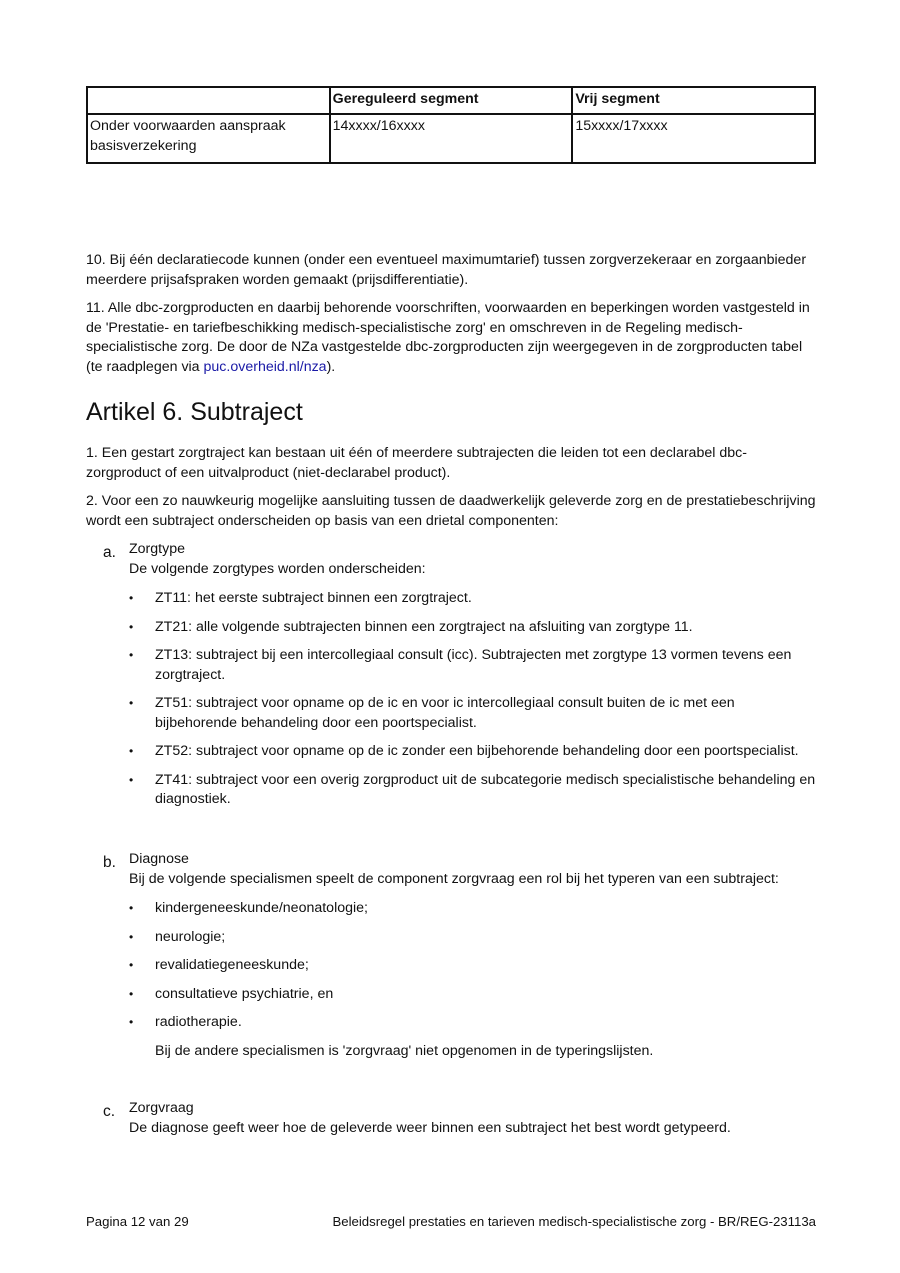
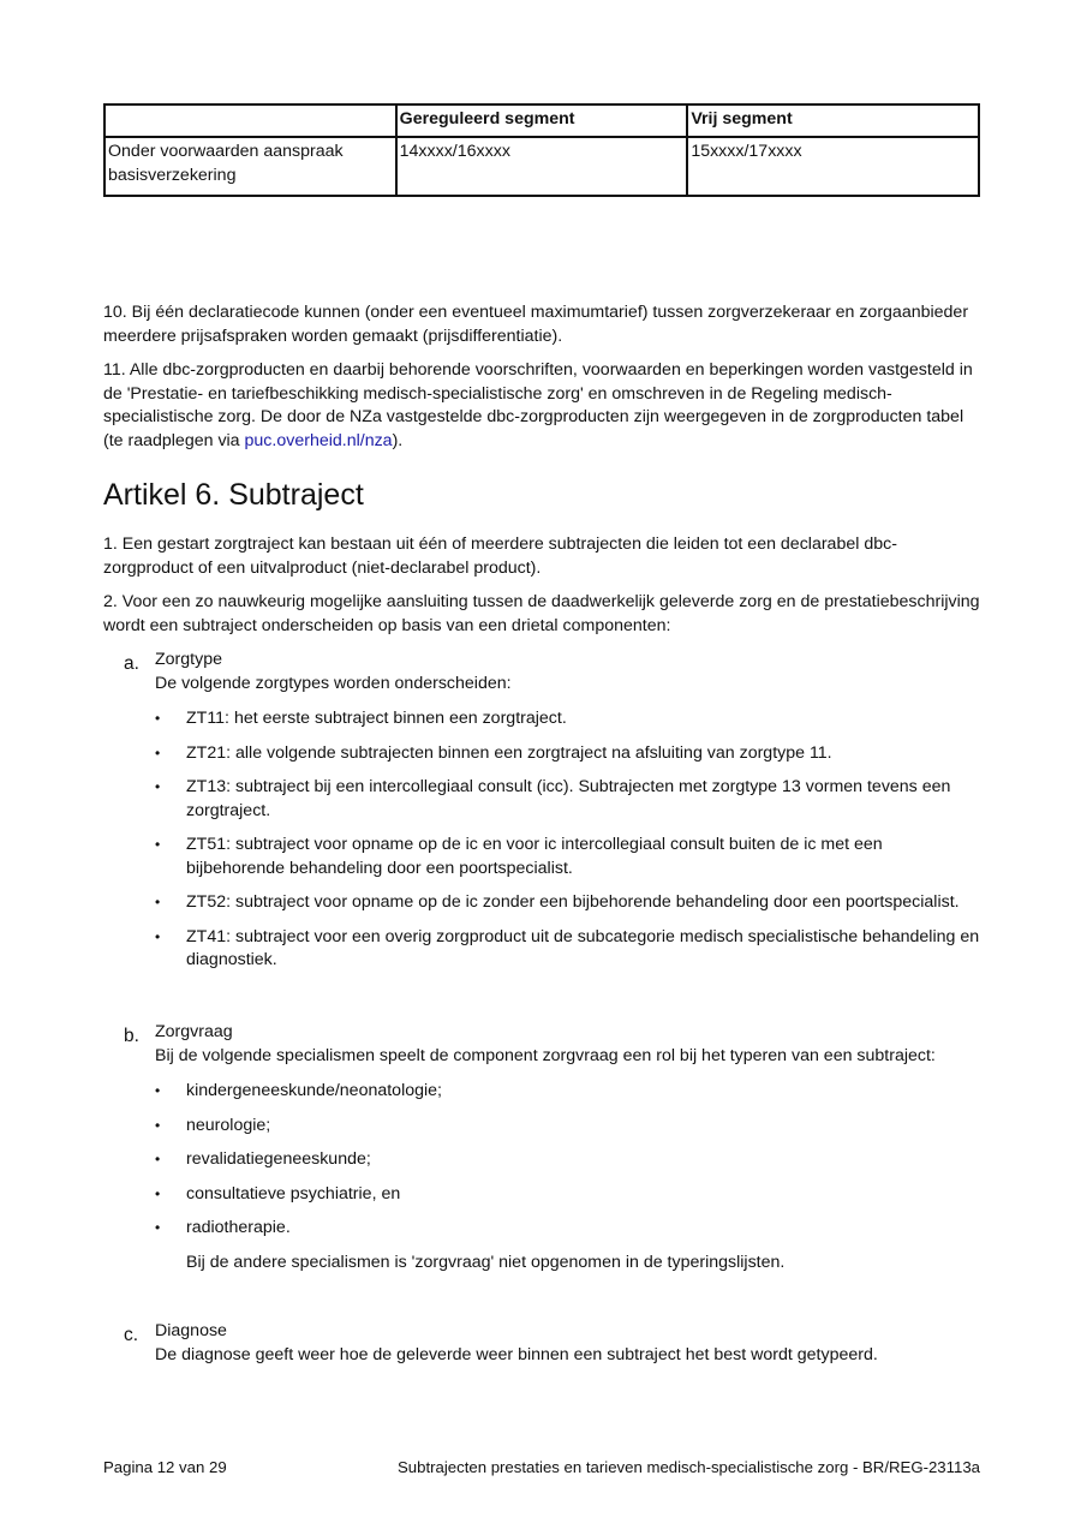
  	Gereguleerd segment	Vrij segment
  Onder voorwaarden aanspraak basisverzekering	14xxxx/16xxxx	15xxxx/17xxxx
  10. Bij één declaratiecode kunnen (onder een eventueel maximumtarief) tussen zorgverzekeraar en zorgaanbieder meerdere prijsafspraken worden gemaakt (prijsdifferentiatie).
  11. Alle dbc-zorgproducten en daarbij behorende voorschriften, voorwaarden en beperkingen worden vastgesteld in de 'Prestatie- en tariefbeschikking medisch-specialistische zorg' en omschreven in de Regeling medisch-specialistische zorg. De door de NZa vastgestelde dbc-zorgproducten zijn weergegeven in de zorgproducten tabel (te raadplegen via puc.overheid.nl/nza).
  Artikel 6. Subtraject
  1. Een gestart zorgtraject kan bestaan uit één of meerdere subtrajecten die leiden tot een declarabel dbc-zorgproduct of een uitvalproduct (niet-declarabel product).
  2. Voor een zo nauwkeurig mogelijke aansluiting tussen de daadwerkelijk geleverde zorg en de prestatiebeschrijving wordt een subtraject onderscheiden op basis van een drietal componenten:
  a.
  Zorgtype
  De volgende zorgtypes worden onderscheiden:
  •
  ZT11: het eerste subtraject binnen een zorgtraject.
  •
  ZT21: alle volgende subtrajecten binnen een zorgtraject na afsluiting van zorgtype 11.
  •
  ZT13: subtraject bij een intercollegiaal consult (icc). Subtrajecten met zorgtype 13 vormen tevens een zorgtraject.
  •
  ZT51: subtraject voor opname op de ic en voor ic intercollegiaal consult buiten de ic met een bijbehorende behandeling door een poortspecialist.
  •
  ZT52: subtraject voor opname op de ic zonder een bijbehorende behandeling door een poortspecialist.
  •
  ZT41: subtraject voor een overig zorgproduct uit de subcategorie medisch specialistische behandeling en diagnostiek.
  b.
- Diagnose
+ Zorgvraag
  Bij de volgende specialismen speelt de component zorgvraag een rol bij het typeren van een subtraject:
  •
  kindergeneeskunde/neonatologie;
  •
  neurologie;
  •
  revalidatiegeneeskunde;
  •
  consultatieve psychiatrie, en
  •
  radiotherapie.
  Bij de andere specialismen is 'zorgvraag' niet opgenomen in de typeringslijsten.
  c.
- Zorgvraag
+ Diagnose
  De diagnose geeft weer hoe de geleverde weer binnen een subtraject het best wordt getypeerd.
  Pagina 12 van 29
- Beleidsregel prestaties en tarieven medisch-specialistische zorg - BR/REG-23113a
+ Subtrajecten prestaties en tarieven medisch-specialistische zorg - BR/REG-23113a
